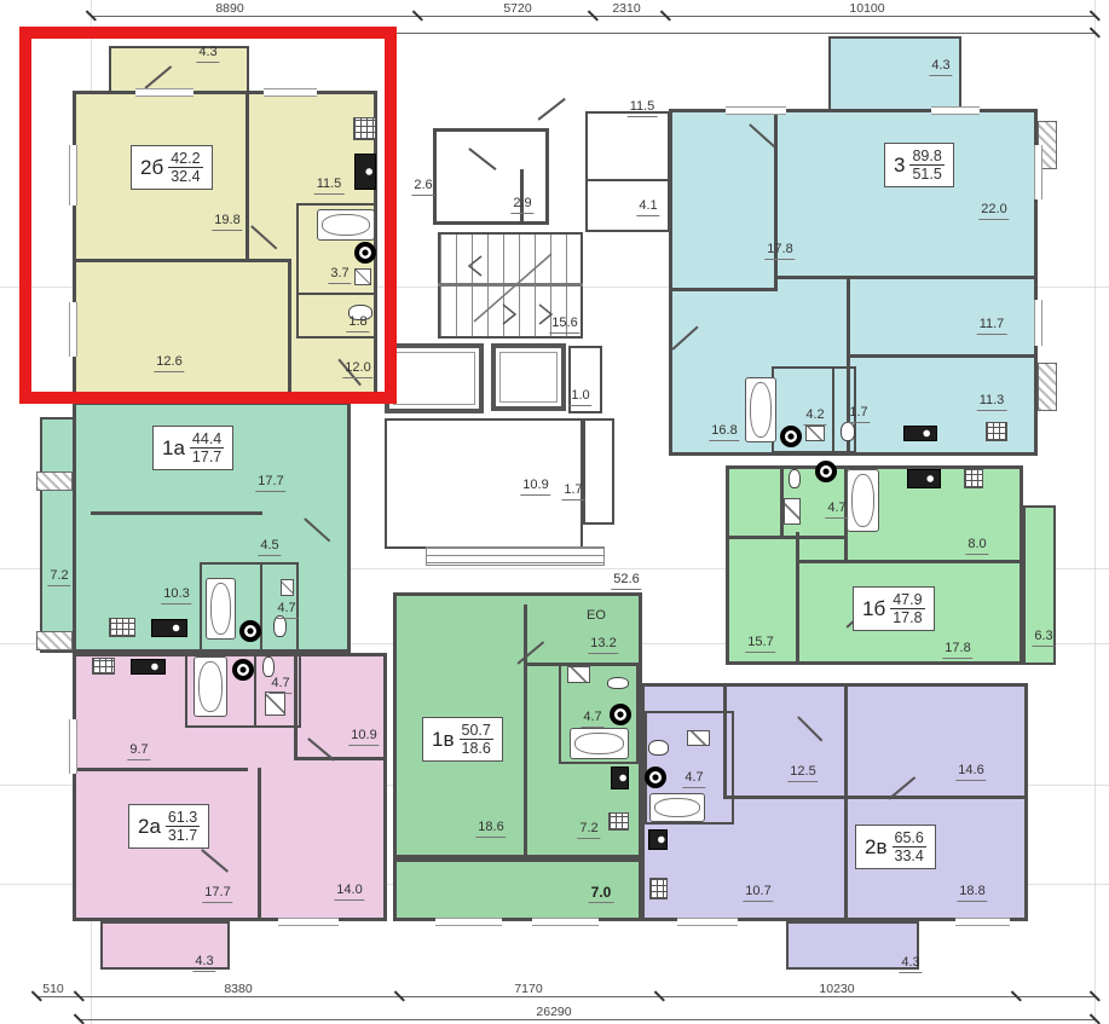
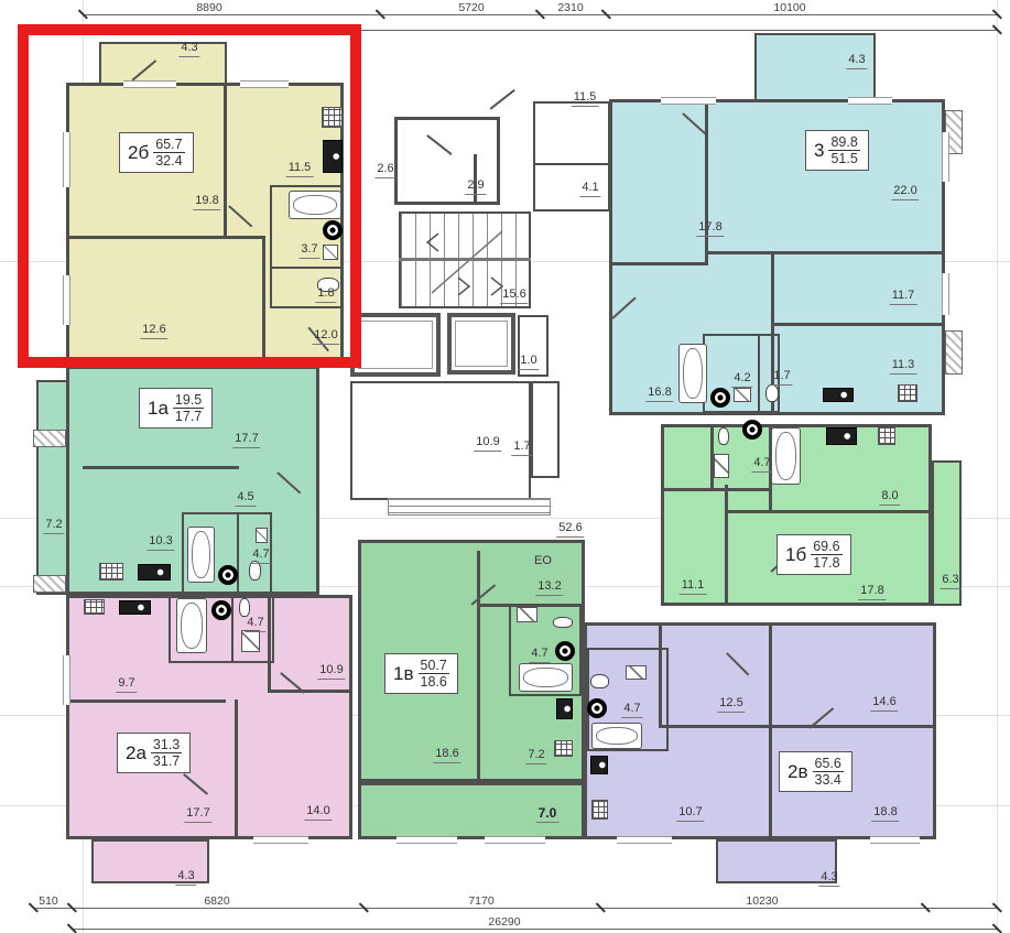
  8890
  5720
  2310
  10100
  510
- 8380
+ 6820
  7170
  10230
  26290
  2б
- 42.2
+ 65.7
  32.4
  3
  89.8
  51.5
  1а
- 44.4
+ 19.5
  17.7
  1б
- 47.9
+ 69.6
  17.8
  1в
  50.7
  18.6
  2а
- 61.3
+ 31.3
  31.7
  2в
  65.6
  33.4
  4.3
  19.8
  11.5
  3.7
  1.8
  12.6
  12.0
  4.3
  17.8
  22.0
  11.7
  11.3
  16.8
  4.2
  1.7
  17.7
  4.5
  7.2
  10.3
  4.7
  4.7
  8.0
- 15.7
+ 11.1
  17.8
  6.3
  13.2
  4.7
  18.6
  7.2
  7.0
  ЕО
  4.7
  9.7
  10.9
  17.7
  14.0
  4.3
  4.7
  12.5
  14.6
  10.7
  18.8
  4.3
  11.5
  4.1
  2.6
  2.9
  15.6
  1.0
  10.9
  1.7
  52.6
